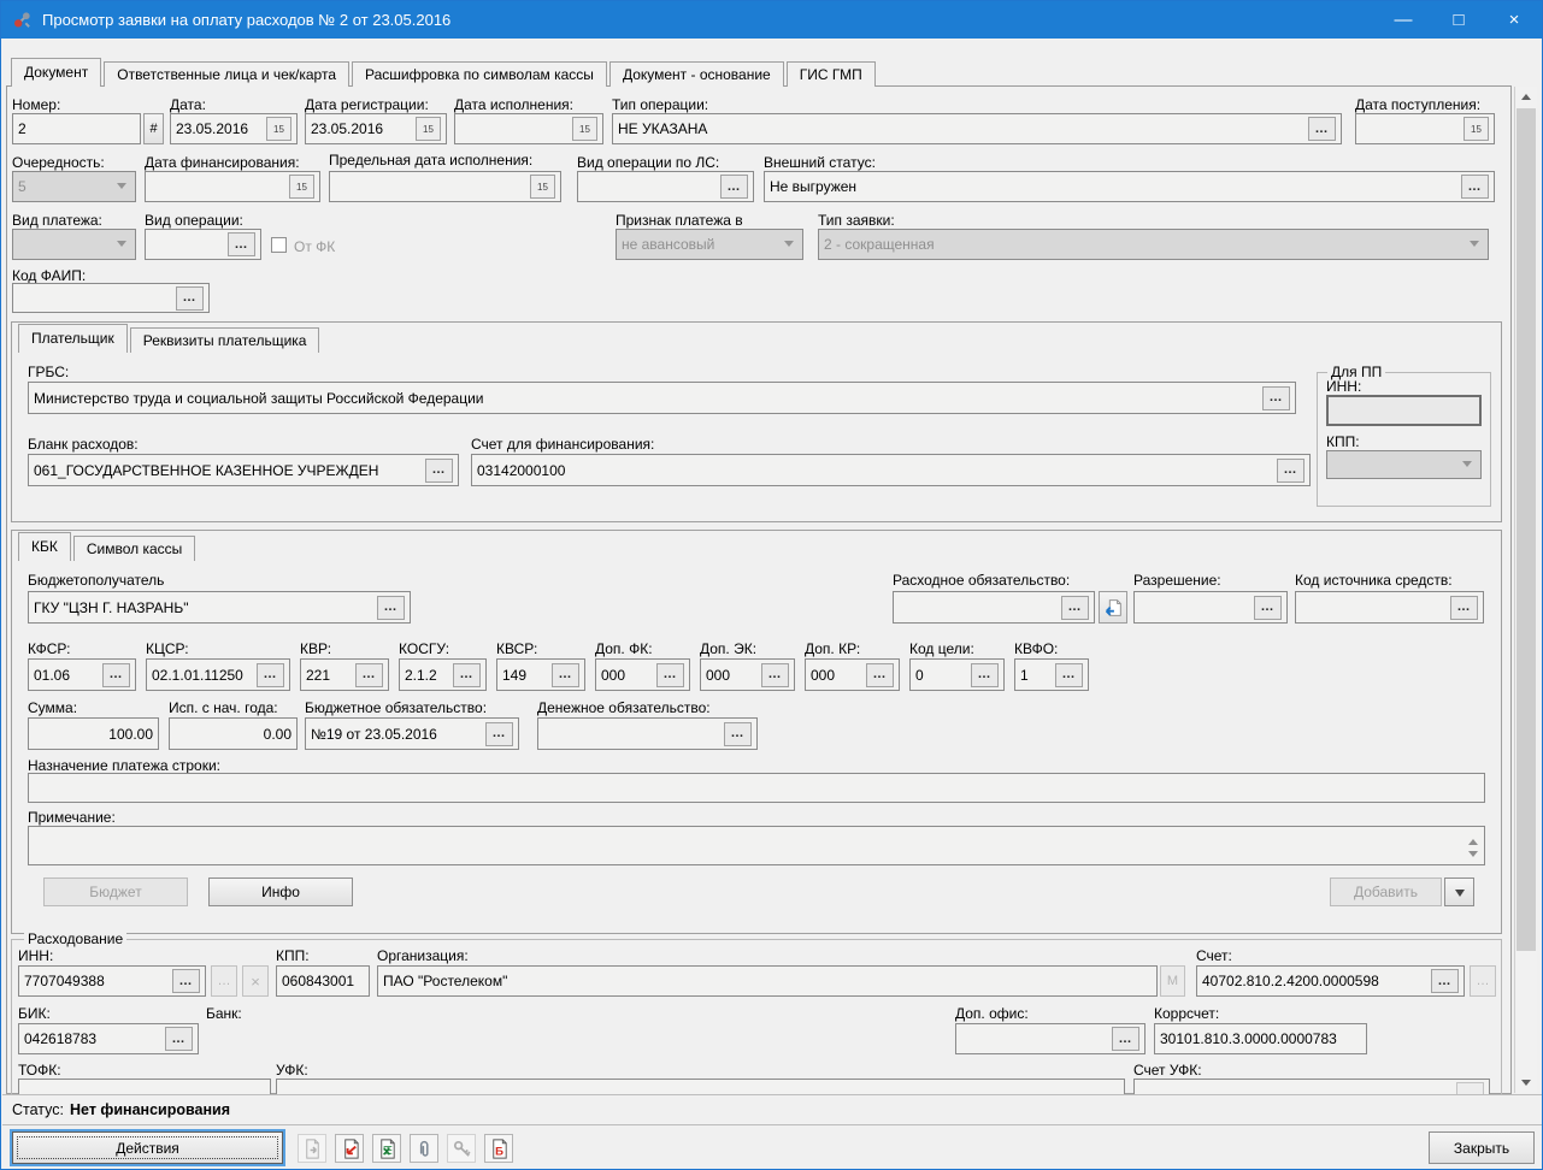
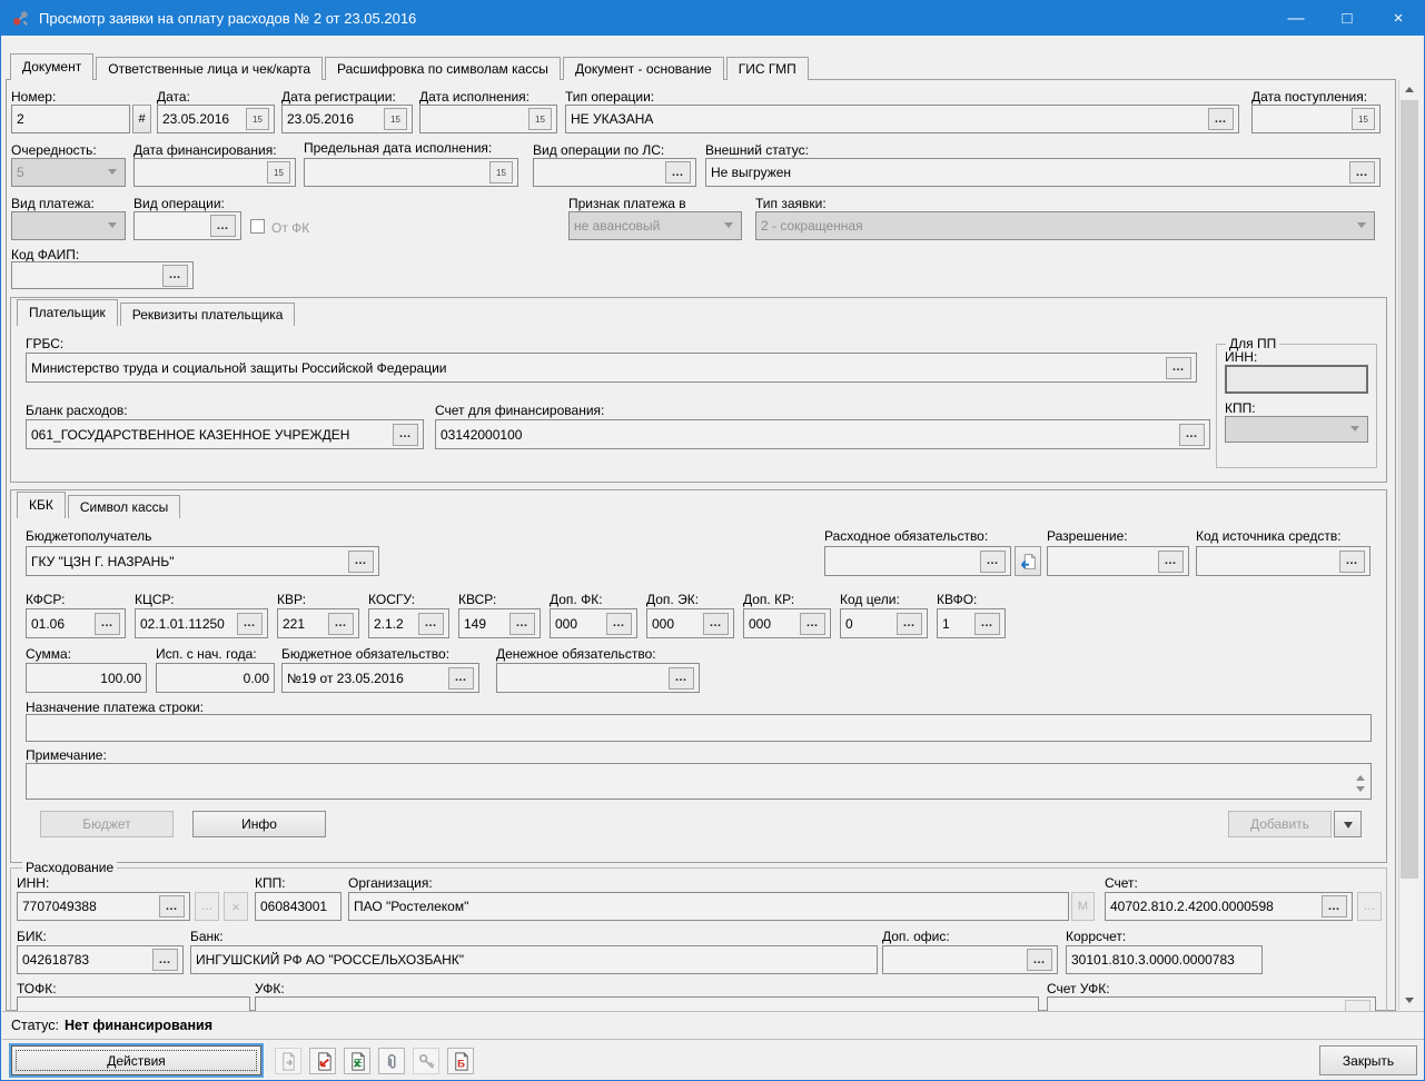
  Просмотр заявки на оплату расходов № 2 от 23.05.2016
  —
  □
  ×
  Документ
  Ответственные лица и чек/карта
  Расшифровка по символам кассы
  Документ - основание
  ГИС ГМП
  Номер:
  2
  #
  Дата:
  23.05.2016
  15
  Дата регистрации:
  23.05.2016
  15
  Дата исполнения:
  15
  Тип операции:
  НЕ УКАЗАНА
  …
  Дата поступления:
  15
  Очередность:
  5
  Дата финансирования:
  15
  Предельная дата исполнения:
  15
  Вид операции по ЛС:
  …
  Внешний статус:
  Не выгружен
  …
  Вид платежа:
  Вид операции:
  …
  От ФК
  Признак платежа в
  не авансовый
  Тип заявки:
  2 - сокращенная
  Код ФАИП:
  …
  Плательщик
  Реквизиты плательщика
  ГРБС:
  Министерство труда и социальной защиты Российской Федерации
  …
  Для ПП
  ИНН:
  КПП:
  Бланк расходов:
  061_ГОСУДАРСТВЕННОЕ КАЗЕННОЕ УЧРЕЖДЕН
  …
  Счет для финансирования:
  03142000100
  …
  КБК
  Символ кассы
  Бюджетополучатель
  ГКУ "ЦЗН Г. НАЗРАНЬ"
  …
  Расходное обязательство:
  …
  Разрешение:
  …
  Код источника средств:
  …
  КФСР:
  01.06
  …
  КЦСР:
  02.1.01.11250
  …
  КВР:
  221
  …
  КОСГУ:
  2.1.2
  …
  КВСР:
  149
  …
  Доп. ФК:
  000
  …
  Доп. ЭК:
  000
  …
  Доп. КР:
  000
  …
  Код цели:
  0
  …
  КВФО:
  1
  …
  Сумма:
  100.00
  Исп. с нач. года:
  0.00
  Бюджетное обязательство:
  №19 от 23.05.2016
  …
  Денежное обязательство:
  …
  Назначение платежа строки:
  Примечание:
  Бюджет
  Инфо
  Добавить
  Расходование
  ИНН:
  7707049388
  …
  …
  ×
  КПП:
  060843001
  Организация:
  ПАО "Ростелеком"
  М
  Счет:
  40702.810.2.4200.0000598
  …
  …
  БИК:
  042618783
  …
  Банк:
+ ИНГУШСКИЙ РФ АО "РОССЕЛЬХОЗБАНК"
  Доп. офис:
  …
  Коррсчет:
  30101.810.3.0000.0000783
  ТОФК:
  УФК:
  Счет УФК:
  Статус:
  Нет финансирования
  Действия
  Б
  Закрыть
